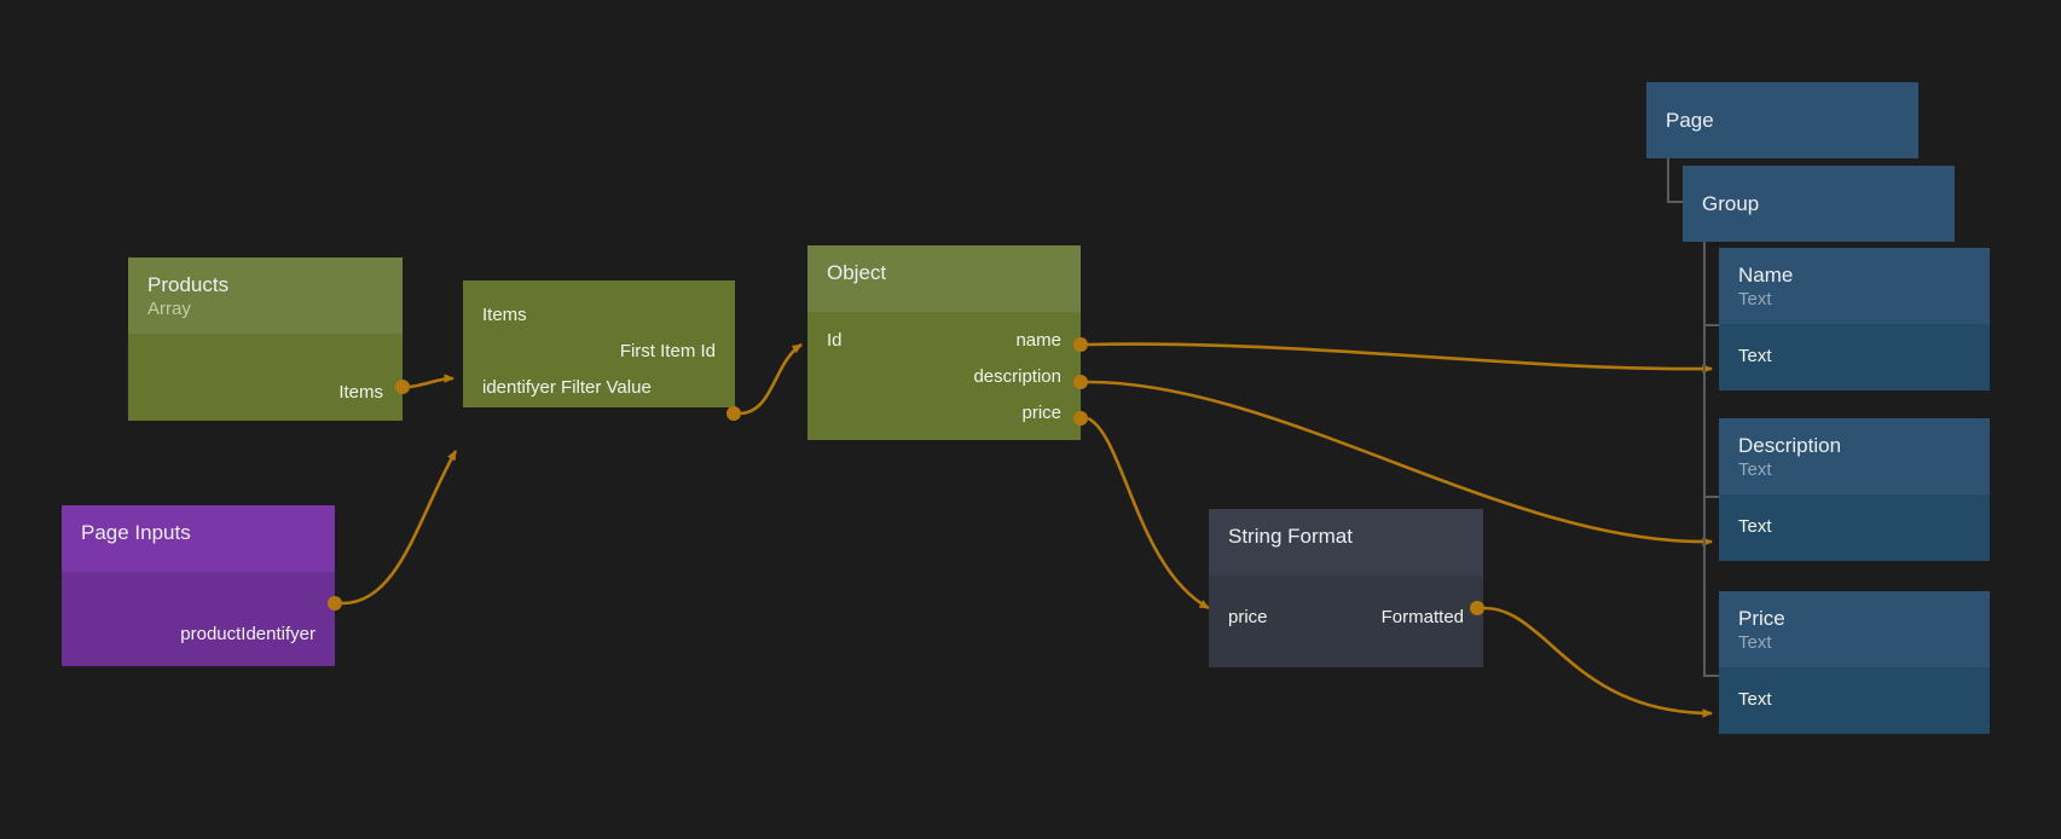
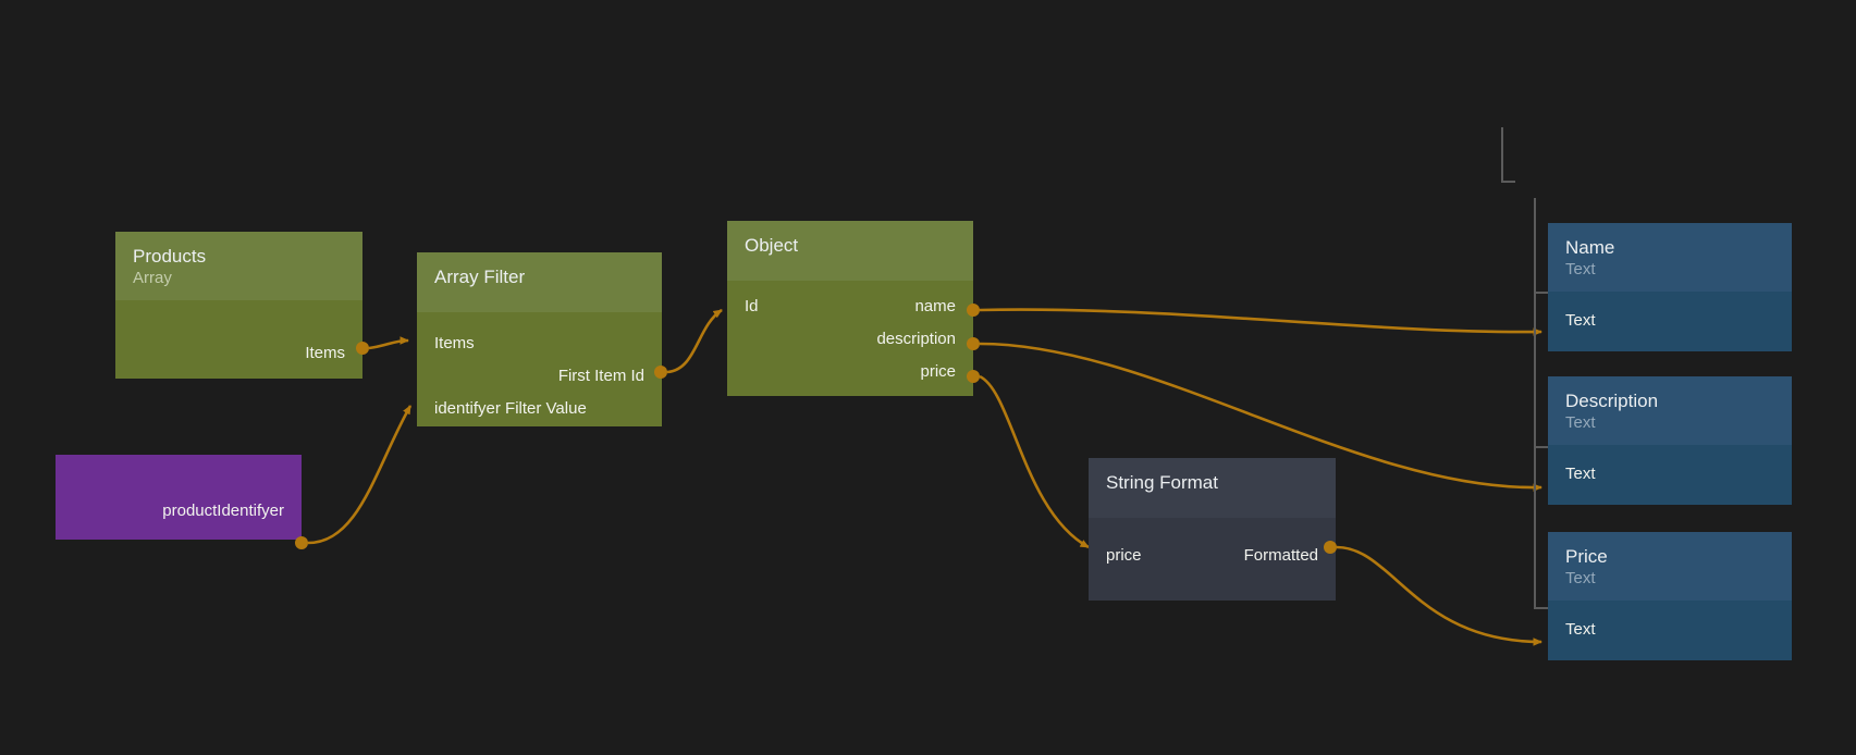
  Products
  Array
  Items
+ Array Filter
  Items
  First Item Id
  identifyer Filter Value
  Object
  Id
  name
  description
  price
- Page Inputs
  productIdentifyer
  String Format
  price
  Formatted
- Page
- Group
  Name
  Text
  Text
  Description
  Text
  Text
  Price
  Text
  Text
